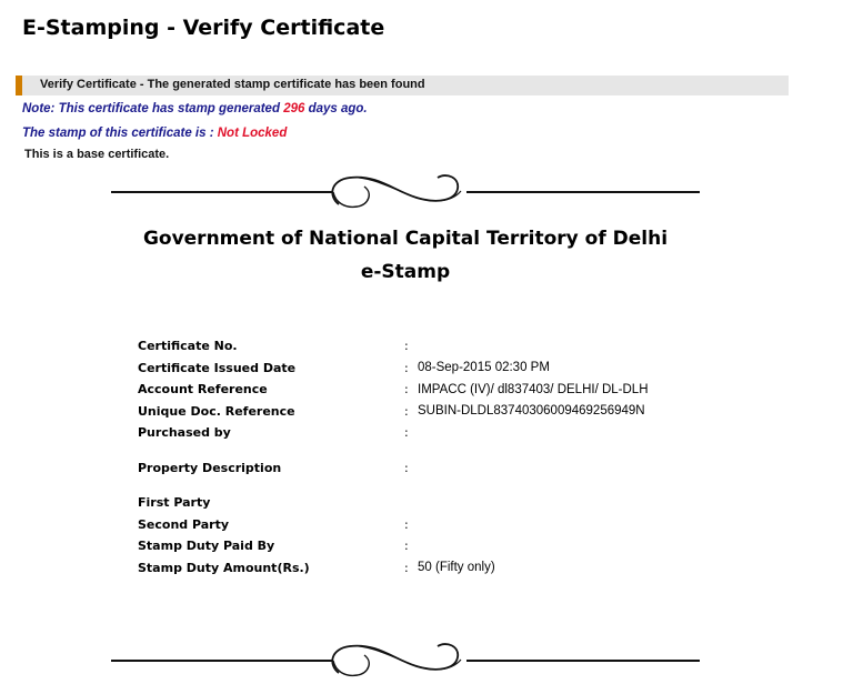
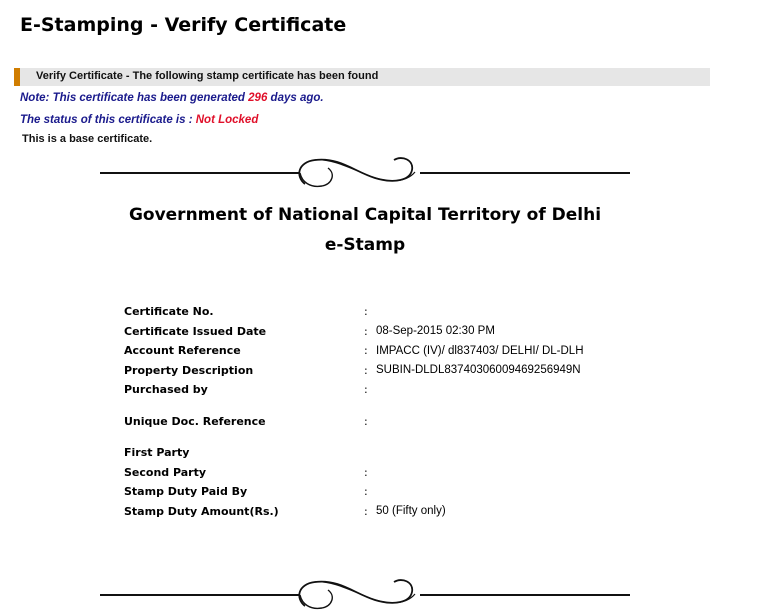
  E-Stamping - Verify Certificate
- Verify Certificate - The generated stamp certificate has been found
+ Verify Certificate - The following stamp certificate has been found
- Note: This certificate has stamp generated 296 days ago.
+ Note: This certificate has been generated 296 days ago.
- The stamp of this certificate is : Not Locked
+ The status of this certificate is : Not Locked
  This is a base certificate.
  Government of National Capital Territory of Delhi
  e-Stamp
  Certificate No.	:
  Certificate Issued Date	:	08-Sep-2015 02:30 PM
  Account Reference	:	IMPACC (IV)/ dl837403/ DELHI/ DL-DLH
- Unique Doc. Reference	:	SUBIN-DLDL83740306009469256949N
+ Property Description	:	SUBIN-DLDL83740306009469256949N
  Purchased by	:
- Property Description	:
+ Unique Doc. Reference	:
  First Party
  Second Party	:
  Stamp Duty Paid By	:
  Stamp Duty Amount(Rs.)	:	50 (Fifty only)
